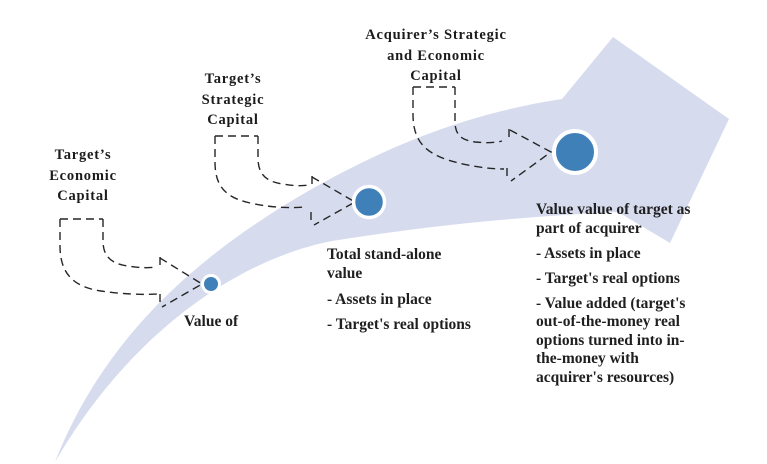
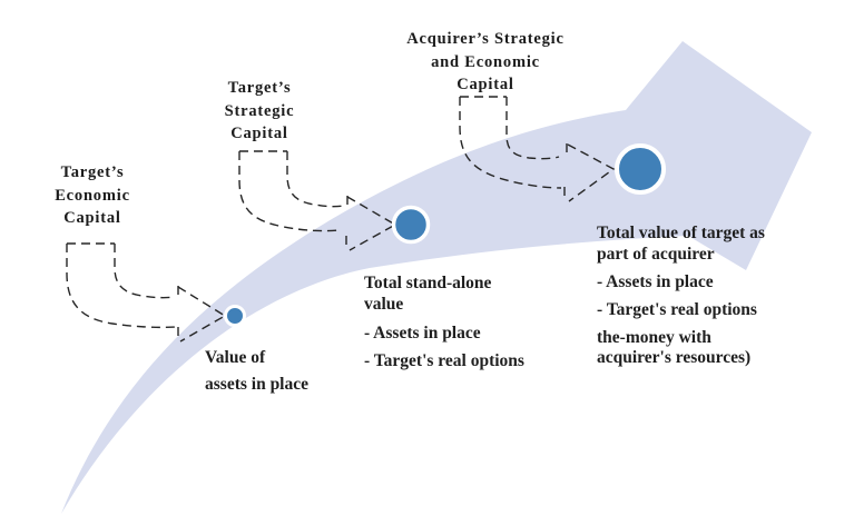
  Target’s
  Economic
  Capital
  Target’s
  Strategic
  Capital
  Acquirer’s Strategic
  and Economic
  Capital
  Value of
+ assets in place
  Total stand-alone
  value
  - Assets in place
  - Target's real options
- Value value of target as
+ Total value of target as
  part of acquirer
  - Assets in place
  - Target's real options
- - Value added (target's
- out-of-the-money real
- options turned into in-
  the-money with
  acquirer's resources)
